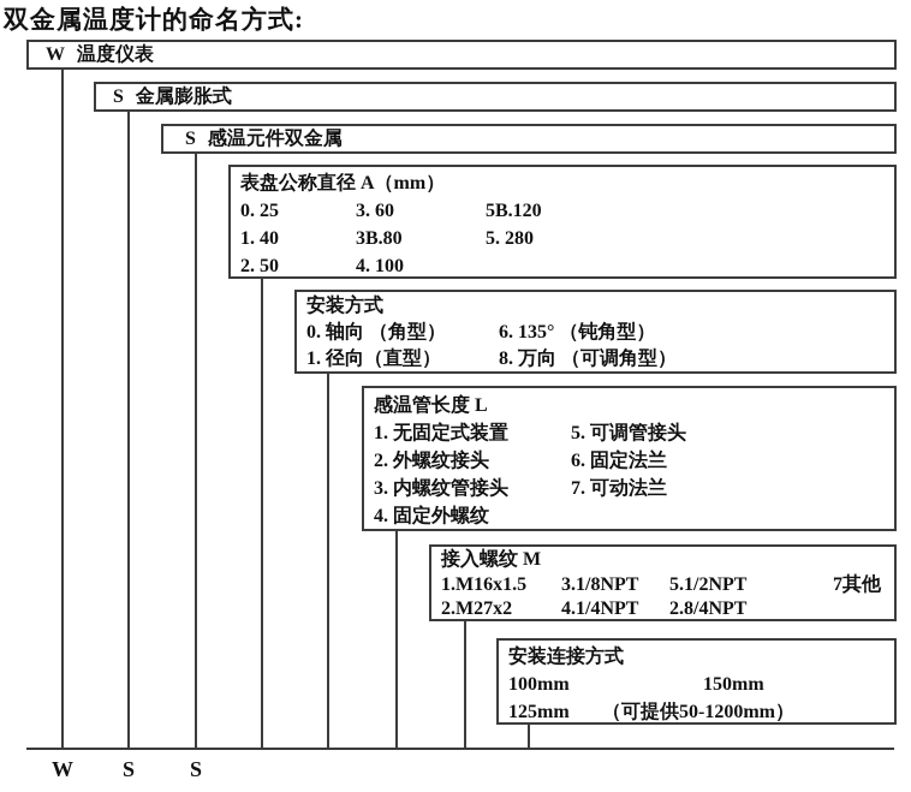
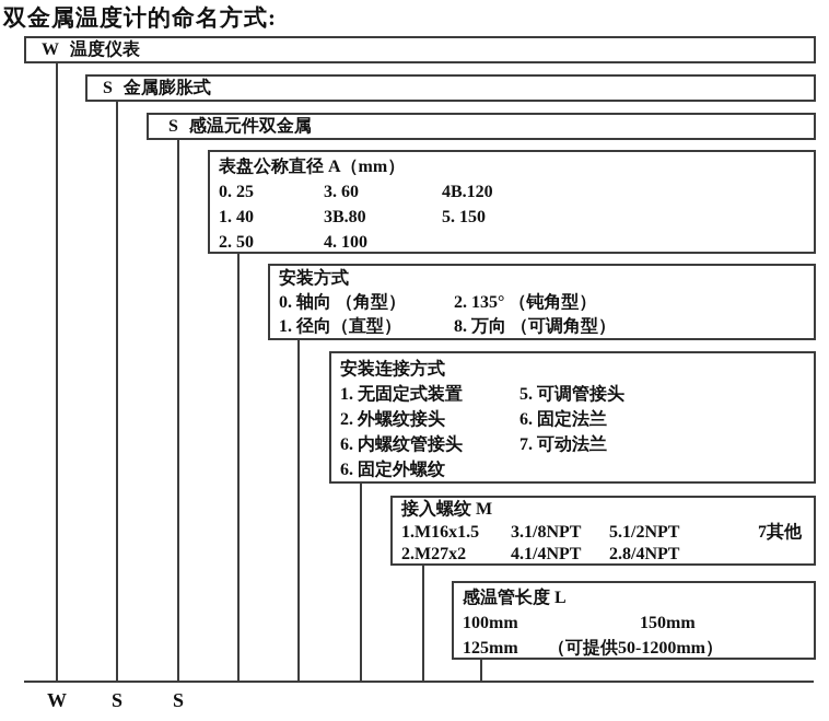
  双金属温度计的命名方式:
  W
  温度仪表
  S
  金属膨胀式
  S
  感温元件双金属
  表盘公称直径 A（mm）
  0. 25
  3. 60
- 5B.120
+ 4B.120
  1. 40
  3B.80
- 5. 280
+ 5. 150
  2. 50
  4. 100
  安装方式
  0. 轴向 （角型）
- 6. 135° （钝角型）
+ 2. 135° （钝角型）
  1. 径向（直型）
  8. 万向 （可调角型）
- 感温管长度 L
+ 安装连接方式
  1. 无固定式装置
  5. 可调管接头
  2. 外螺纹接头
  6. 固定法兰
- 3. 内螺纹管接头
+ 6. 内螺纹管接头
  7. 可动法兰
- 4. 固定外螺纹
+ 6. 固定外螺纹
  接入螺纹 M
  1.M16x1.5
  3.1/8NPT
  5.1/2NPT
  7其他
  2.M27x2
  4.1/4NPT
  2.8/4NPT
- 安装连接方式
+ 感温管长度 L
  100mm
  150mm
  125mm
  （可提供50-1200mm）
  W
  S
  S
